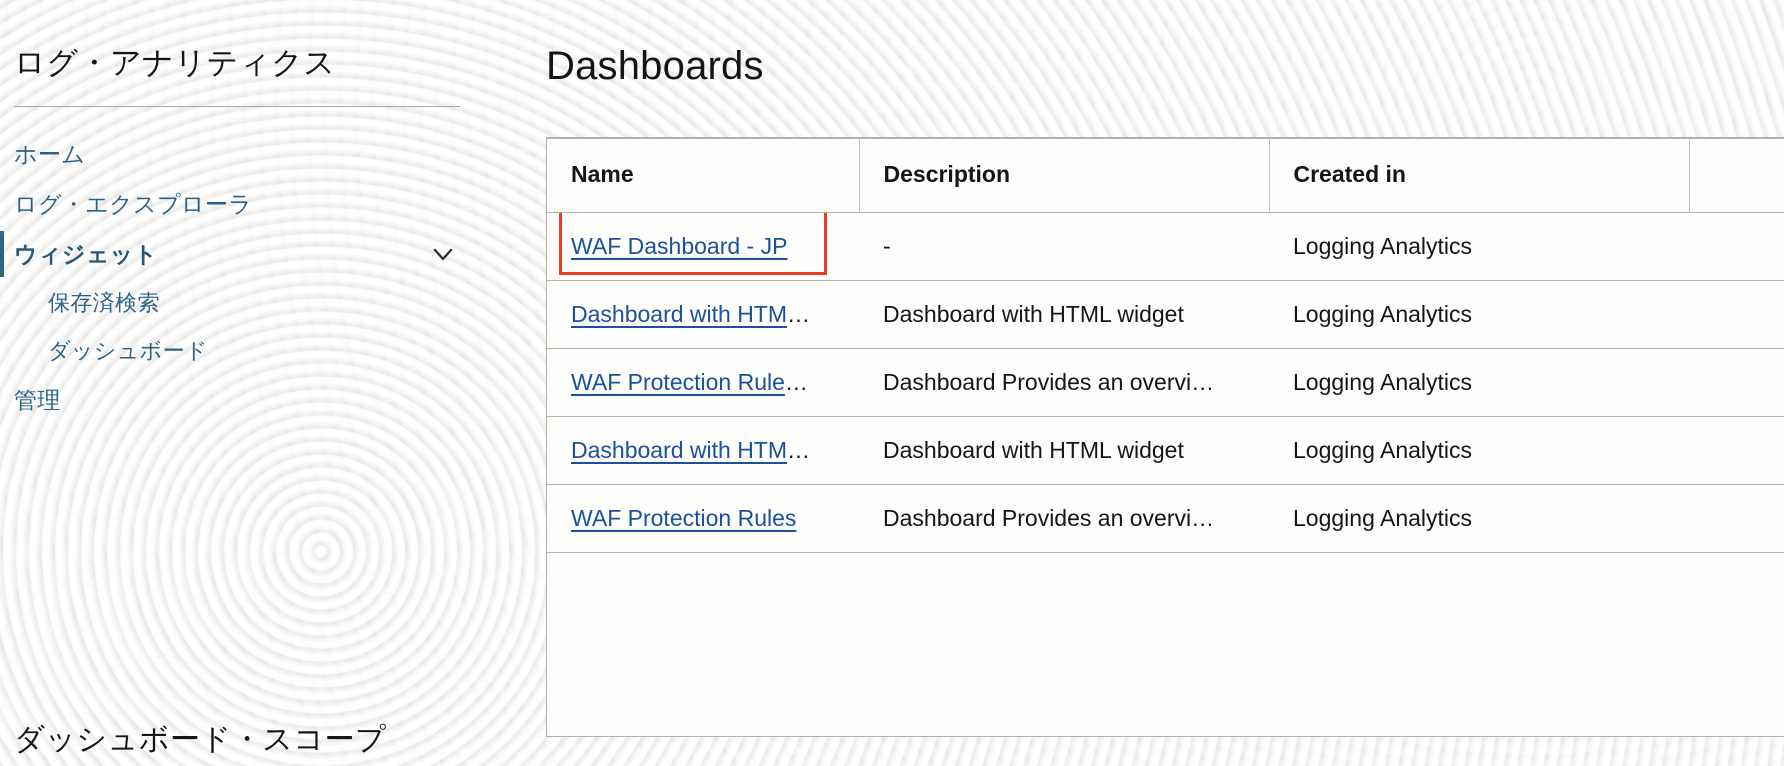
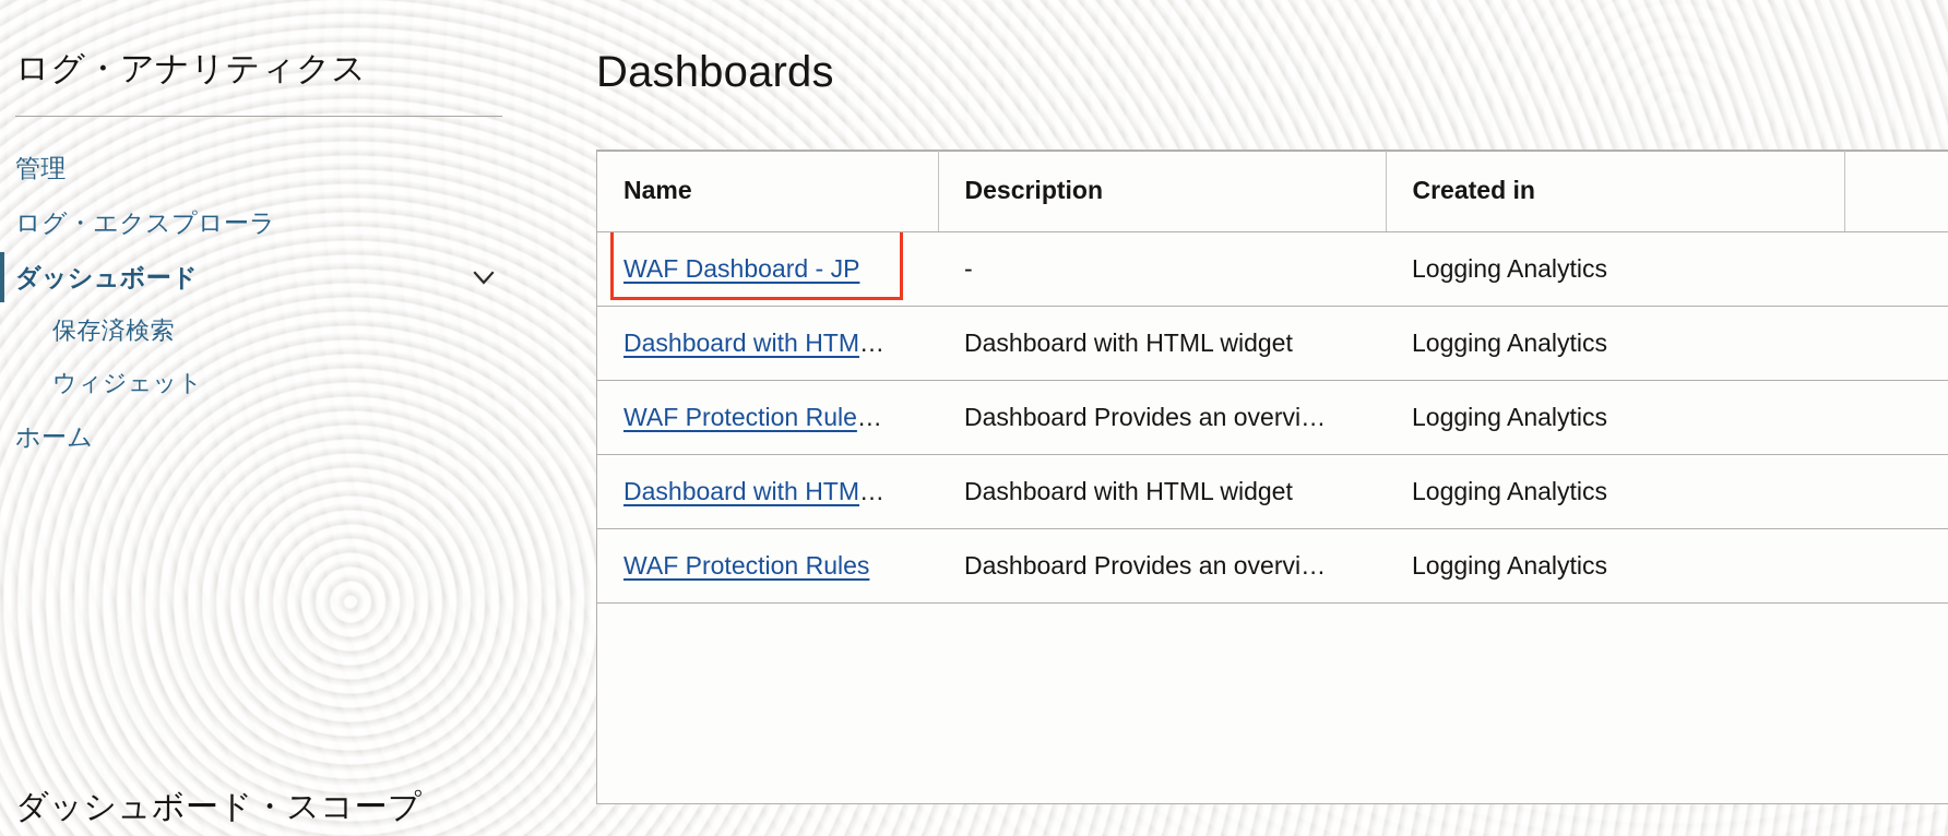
  ログ・アナリティクス
- ホーム
+ 管理
  ログ・エクスプローラ
- ウィジェット
+ ダッシュボード
  保存済検索
- ダッシュボード
+ ウィジェット
- 管理
+ ホーム
  ダッシュボード・スコープ
  Dashboards
  Name	Description	Created in
  WAF Dashboard - JP	-	Logging Analytics
  Dashboard with HTM…	Dashboard with HTML widget	Logging Analytics
  WAF Protection Rule…	Dashboard Provides an overvi…	Logging Analytics
  Dashboard with HTM…	Dashboard with HTML widget	Logging Analytics
  WAF Protection Rules	Dashboard Provides an overvi…	Logging Analytics
